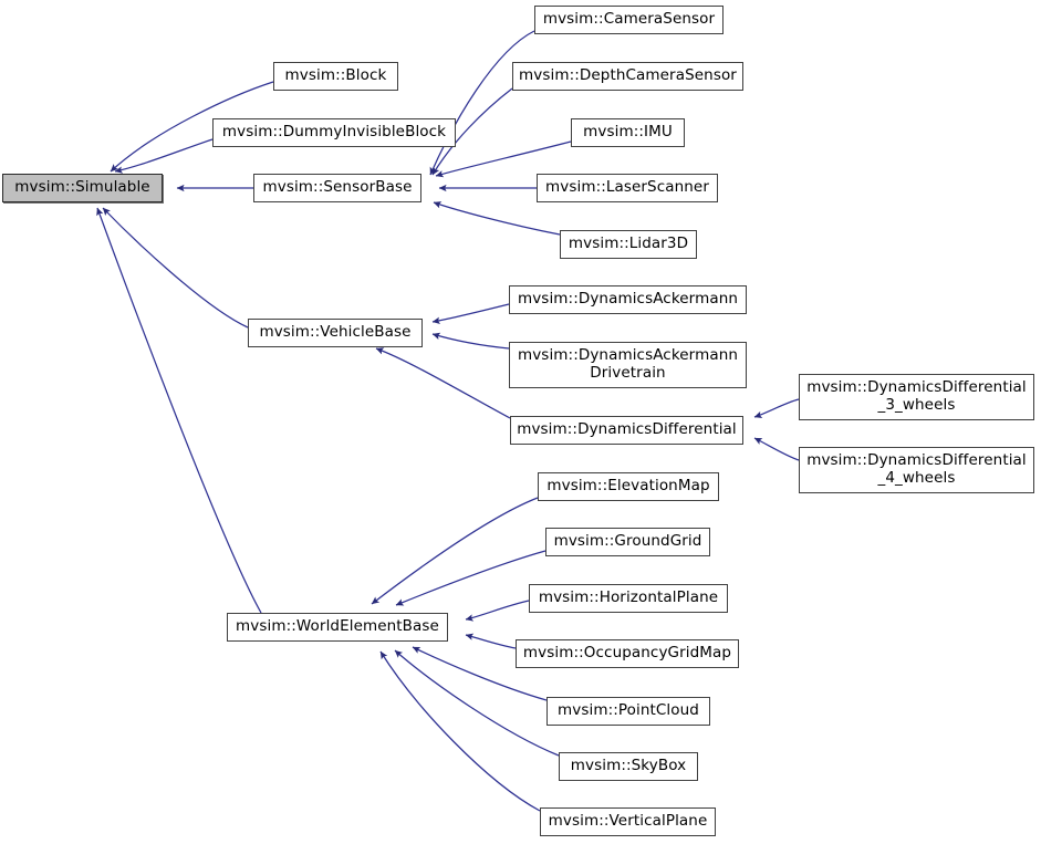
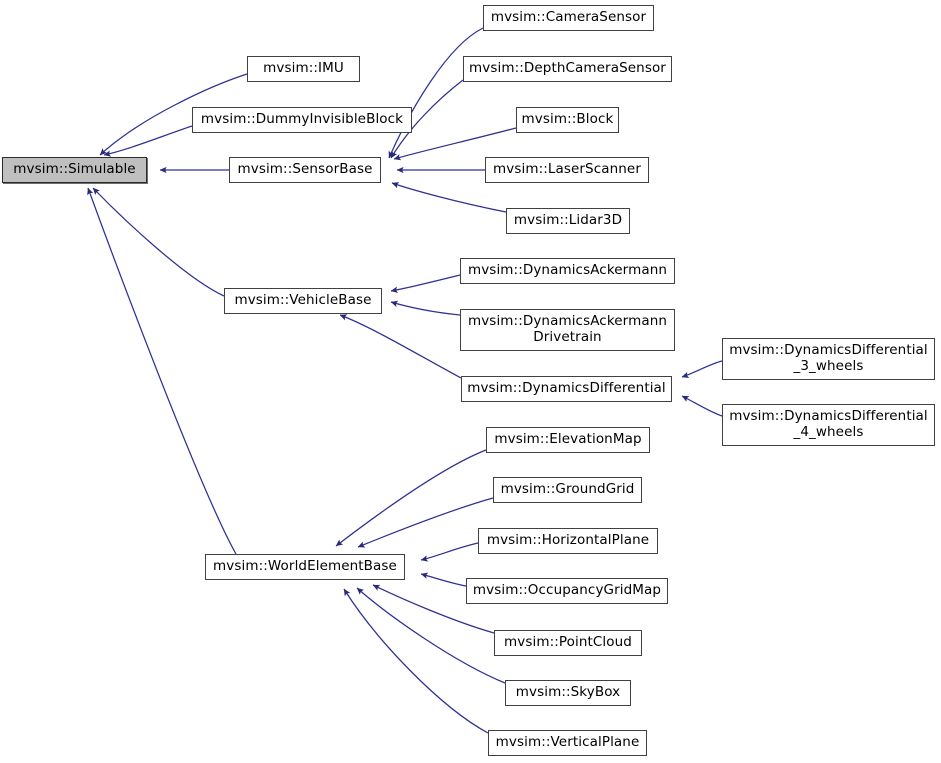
  mvsim::Simulable
- mvsim::Block
+ mvsim::IMU
  mvsim::DummyInvisibleBlock
  mvsim::SensorBase
  mvsim::CameraSensor
  mvsim::DepthCameraSensor
- mvsim::IMU
+ mvsim::Block
  mvsim::LaserScanner
  mvsim::Lidar3D
  mvsim::VehicleBase
  mvsim::DynamicsAckermann
  mvsim::DynamicsAckermann
  Drivetrain
  mvsim::DynamicsDifferential
  mvsim::DynamicsDifferential
  _3_wheels
  mvsim::DynamicsDifferential
  _4_wheels
  mvsim::WorldElementBase
  mvsim::ElevationMap
  mvsim::GroundGrid
  mvsim::HorizontalPlane
  mvsim::OccupancyGridMap
  mvsim::PointCloud
  mvsim::SkyBox
  mvsim::VerticalPlane
